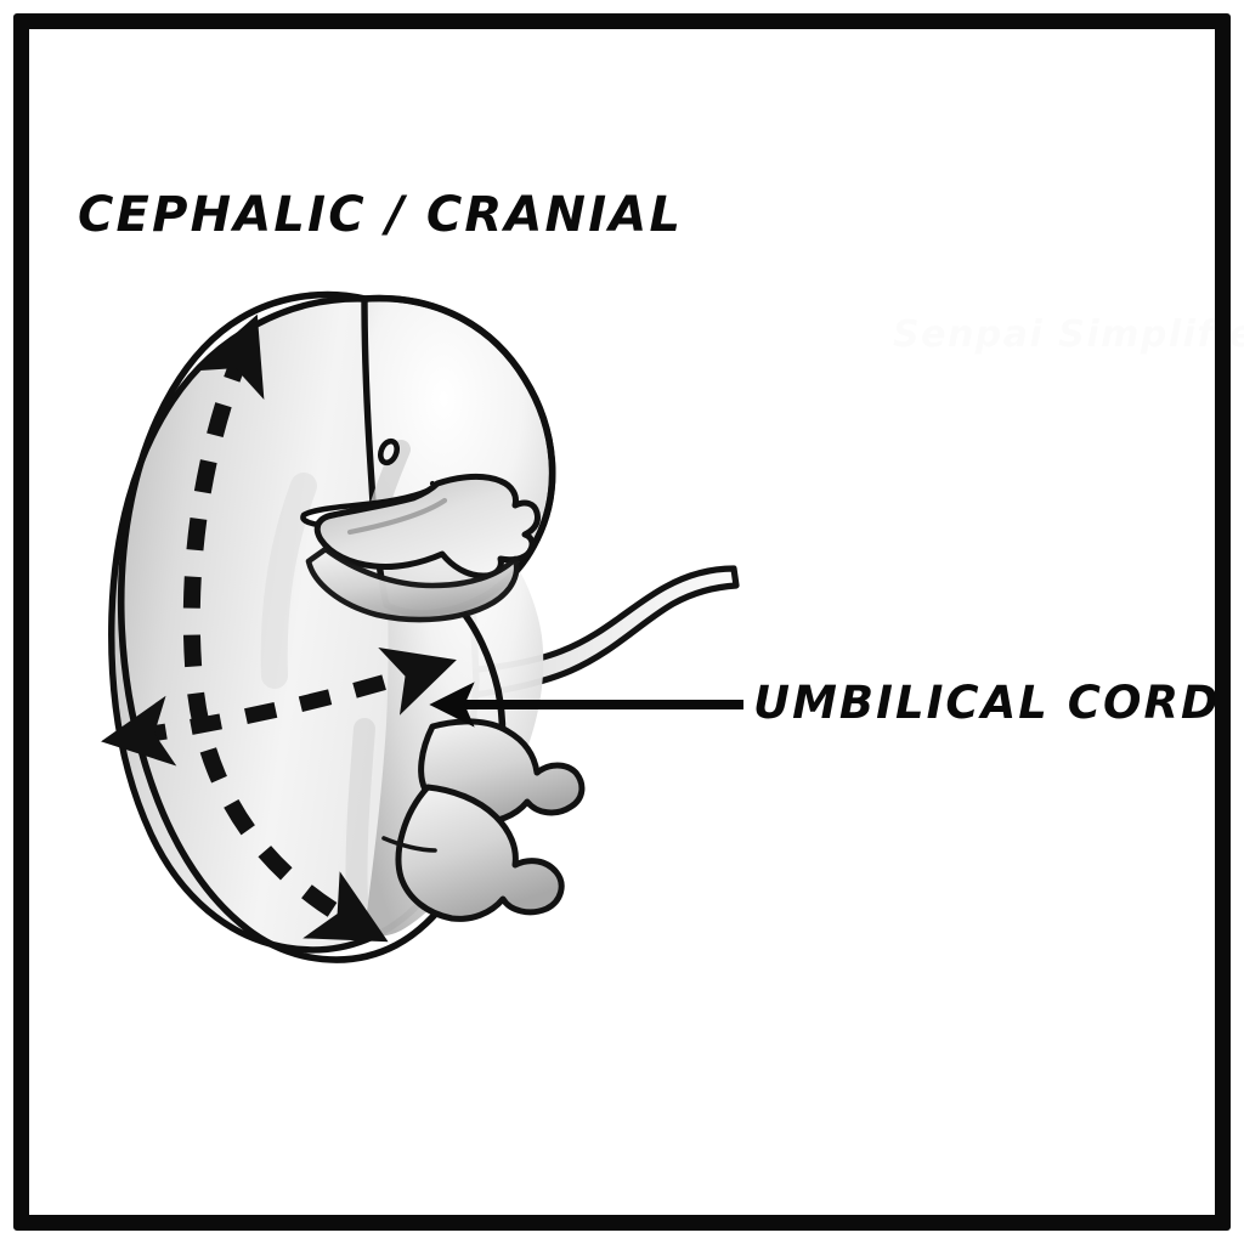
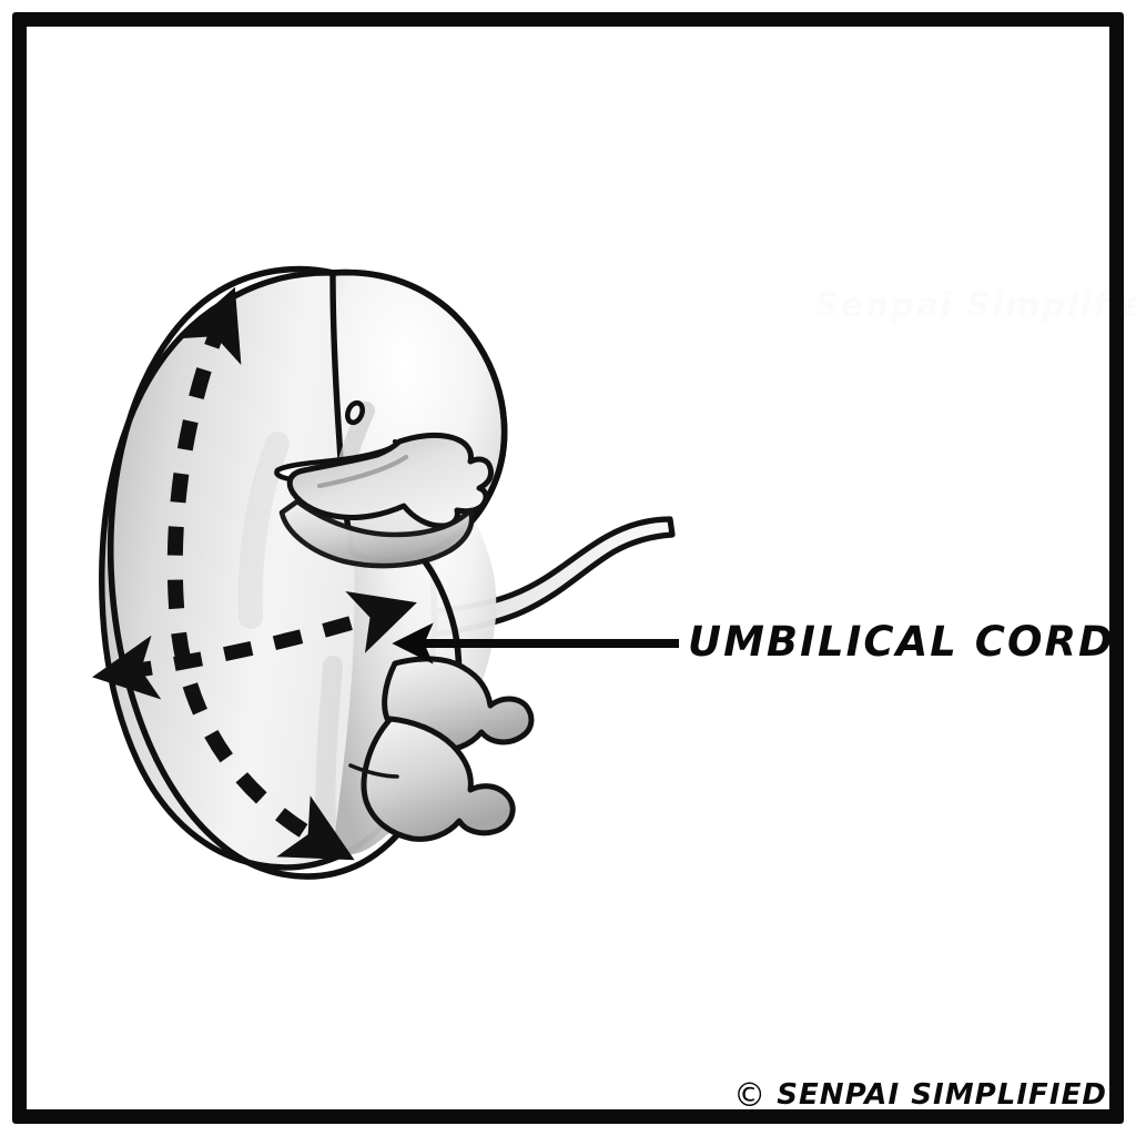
  Senpai Simplifie
- CEPHALIC / CRANIAL
  UMBILICAL CORD
+ ©
+ SENPAI SIMPLIFIED
